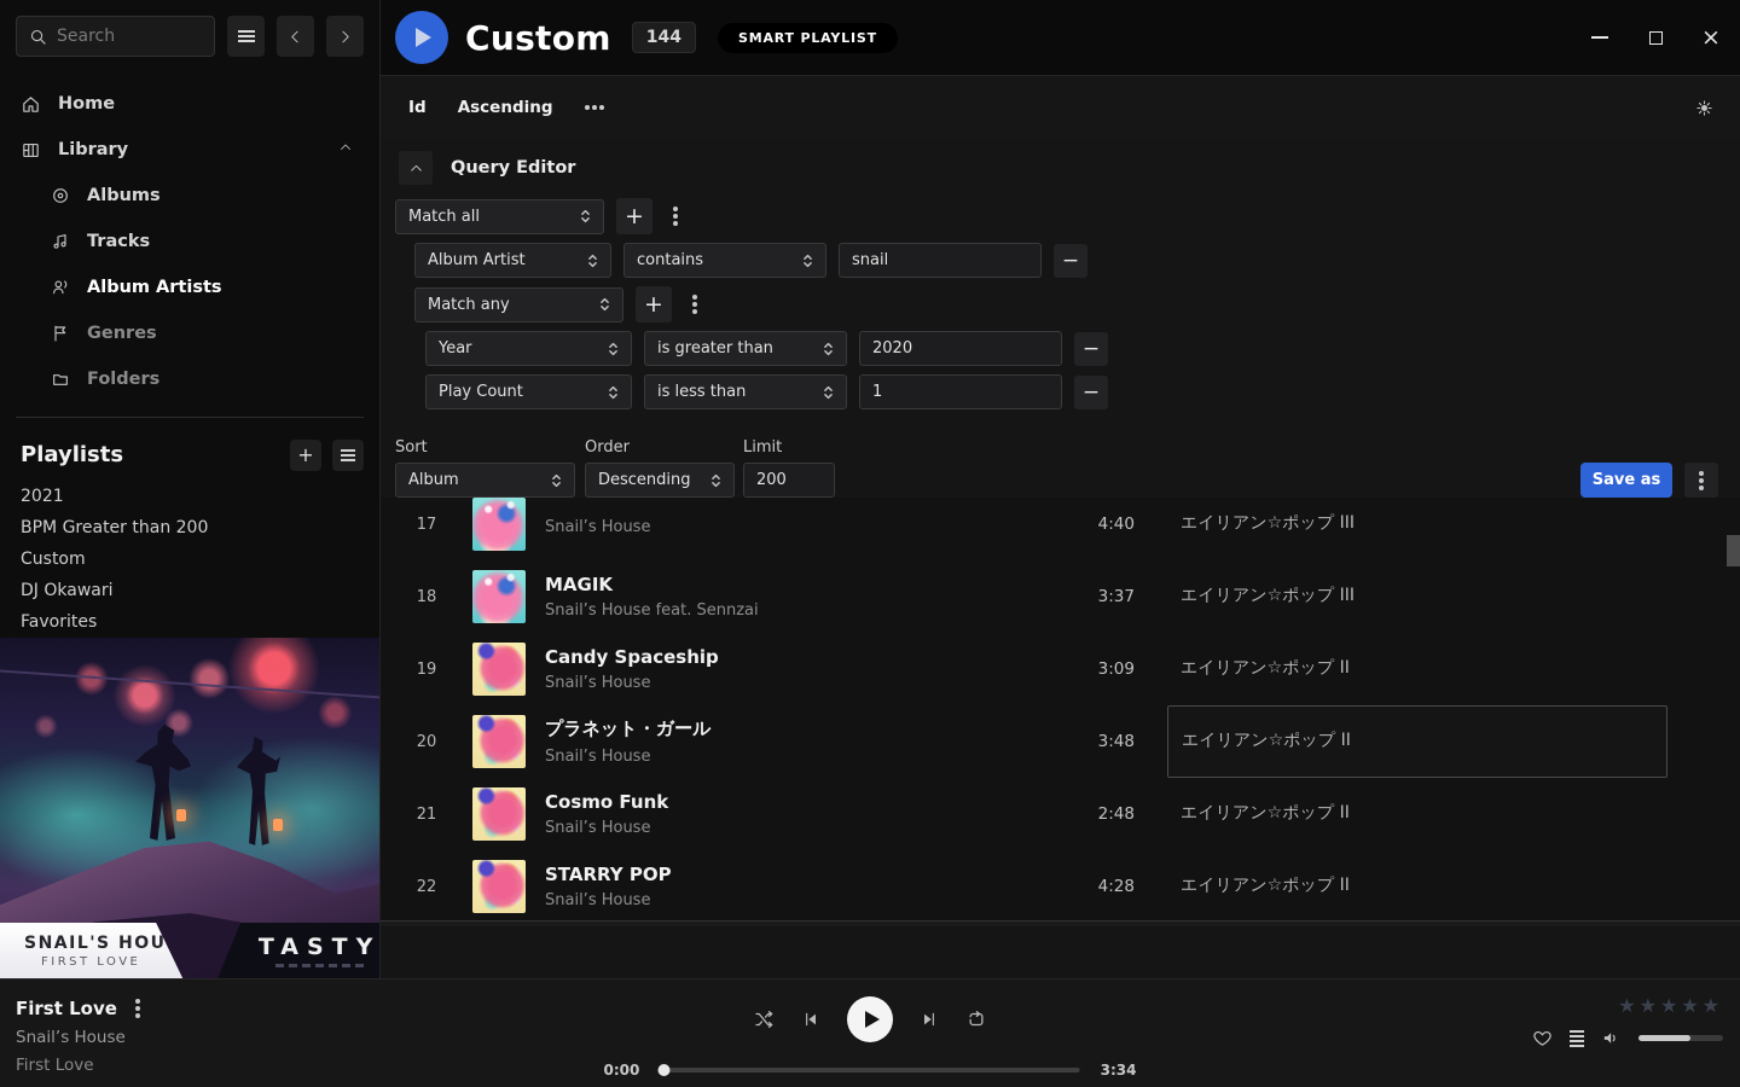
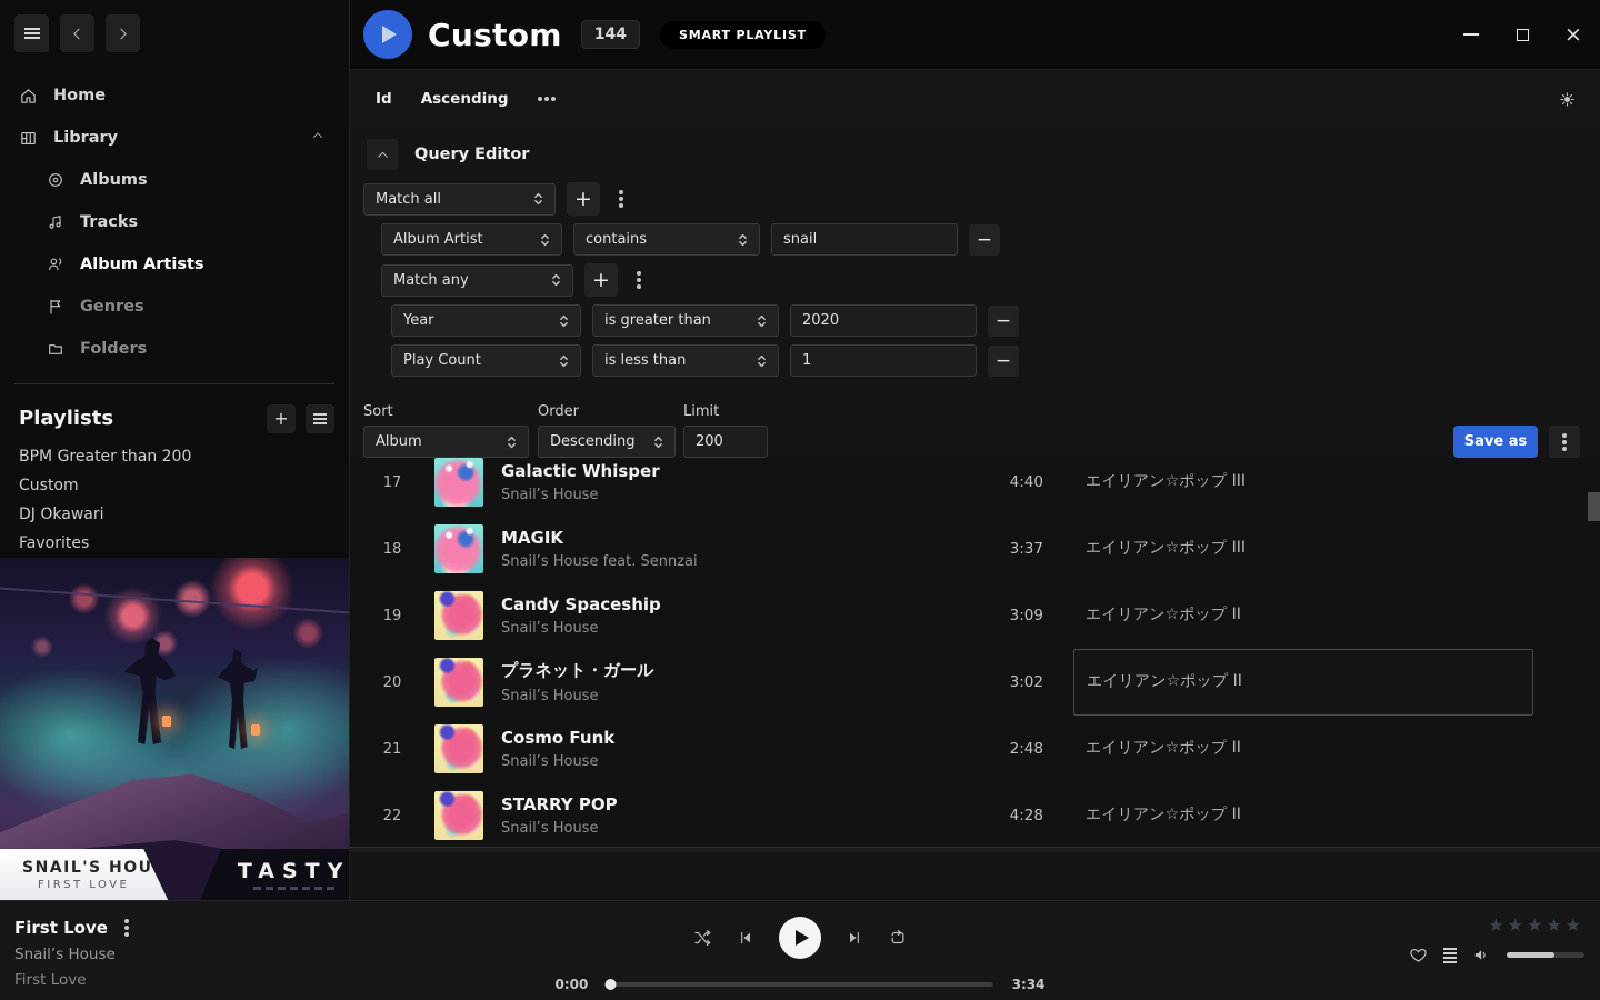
- Search
  Home
  Library
  Albums
  Tracks
  Album Artists
  Genres
  Folders
  Playlists
  +
- 2021
  BPM Greater than 200
  Custom
  DJ Okawari
  Favorites
  SNAIL'S HOU
  FIRST LOVE
  TASTY
  Custom
  144
  SMART PLAYLIST
  ×
  Id
  Ascending
  Query Editor
  Match all
  +
  Album Artist
  contains
  snail
  −
  Match any
  +
  Year
  is greater than
  2020
  −
  Play Count
  is less than
  1
  −
  Sort
  Album
  Order
  Descending
  Limit
  200
  Save as
  17
+ Galactic Whisper
  Snail’s House
  4:40
  エイリアン☆ポップ III
  18
  MAGIK
  Snail’s House feat. Sennzai
  3:37
  エイリアン☆ポップ III
  19
  Candy Spaceship
  Snail’s House
  3:09
  エイリアン☆ポップ II
  20
  プラネット・ガール
  Snail’s House
- 3:48
+ 3:02
  エイリアン☆ポップ II
  21
  Cosmo Funk
  Snail’s House
  2:48
  エイリアン☆ポップ II
  22
  STARRY POP
  Snail’s House
  4:28
  エイリアン☆ポップ II
  First Love
  Snail’s House
  First Love
  0:00
  3:34
  ★★★★★
